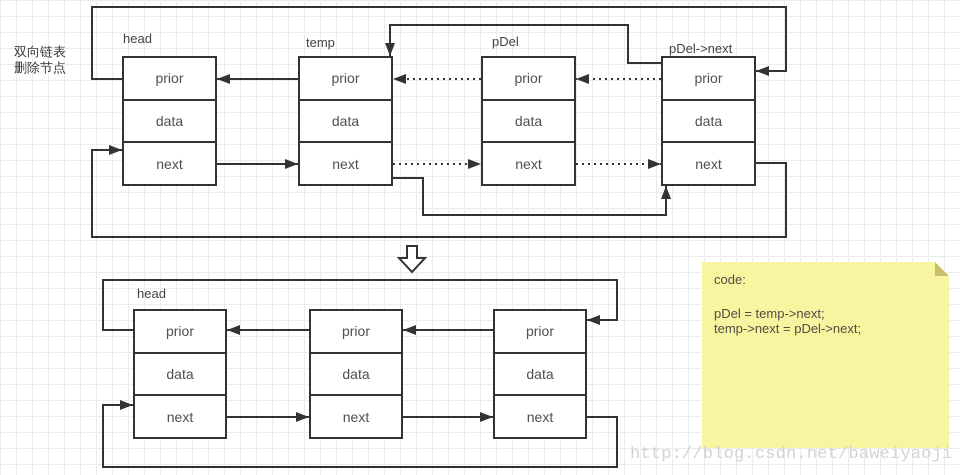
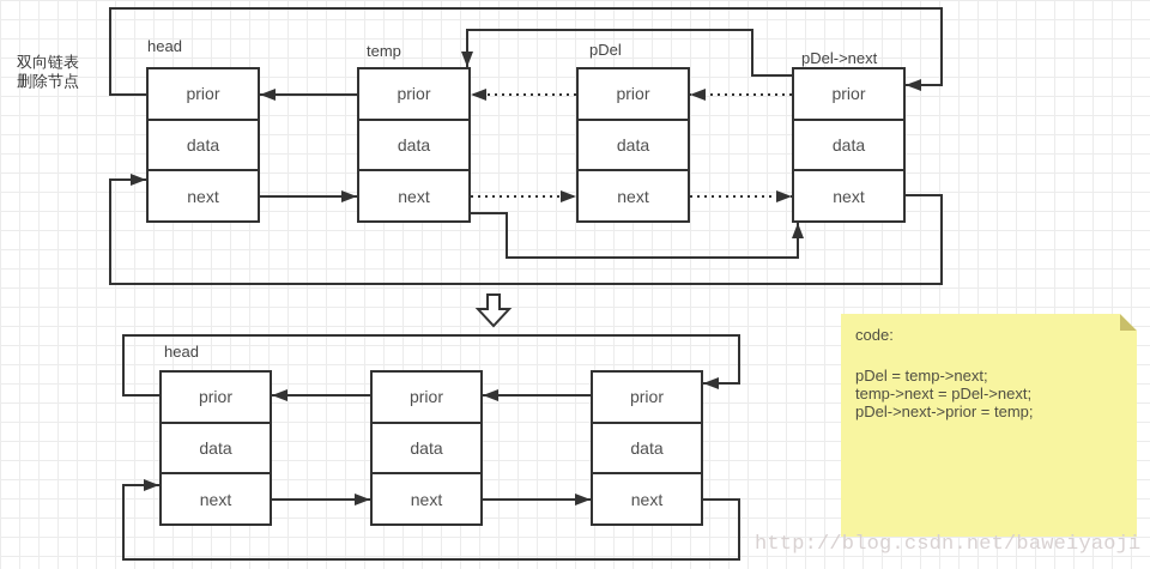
  双向链表
  删除节点
  head
  temp
  pDel
  pDel->next
  prior
  data
  next
  prior
  data
  next
  prior
  data
  next
  prior
  data
  next
  head
  prior
  data
  next
  prior
  data
  next
  prior
  data
  next
  code:
  pDel = temp->next;
  temp->next = pDel->next;
+ pDel->next->prior = temp;
  http://blog.csdn.net/baweiyaoji
